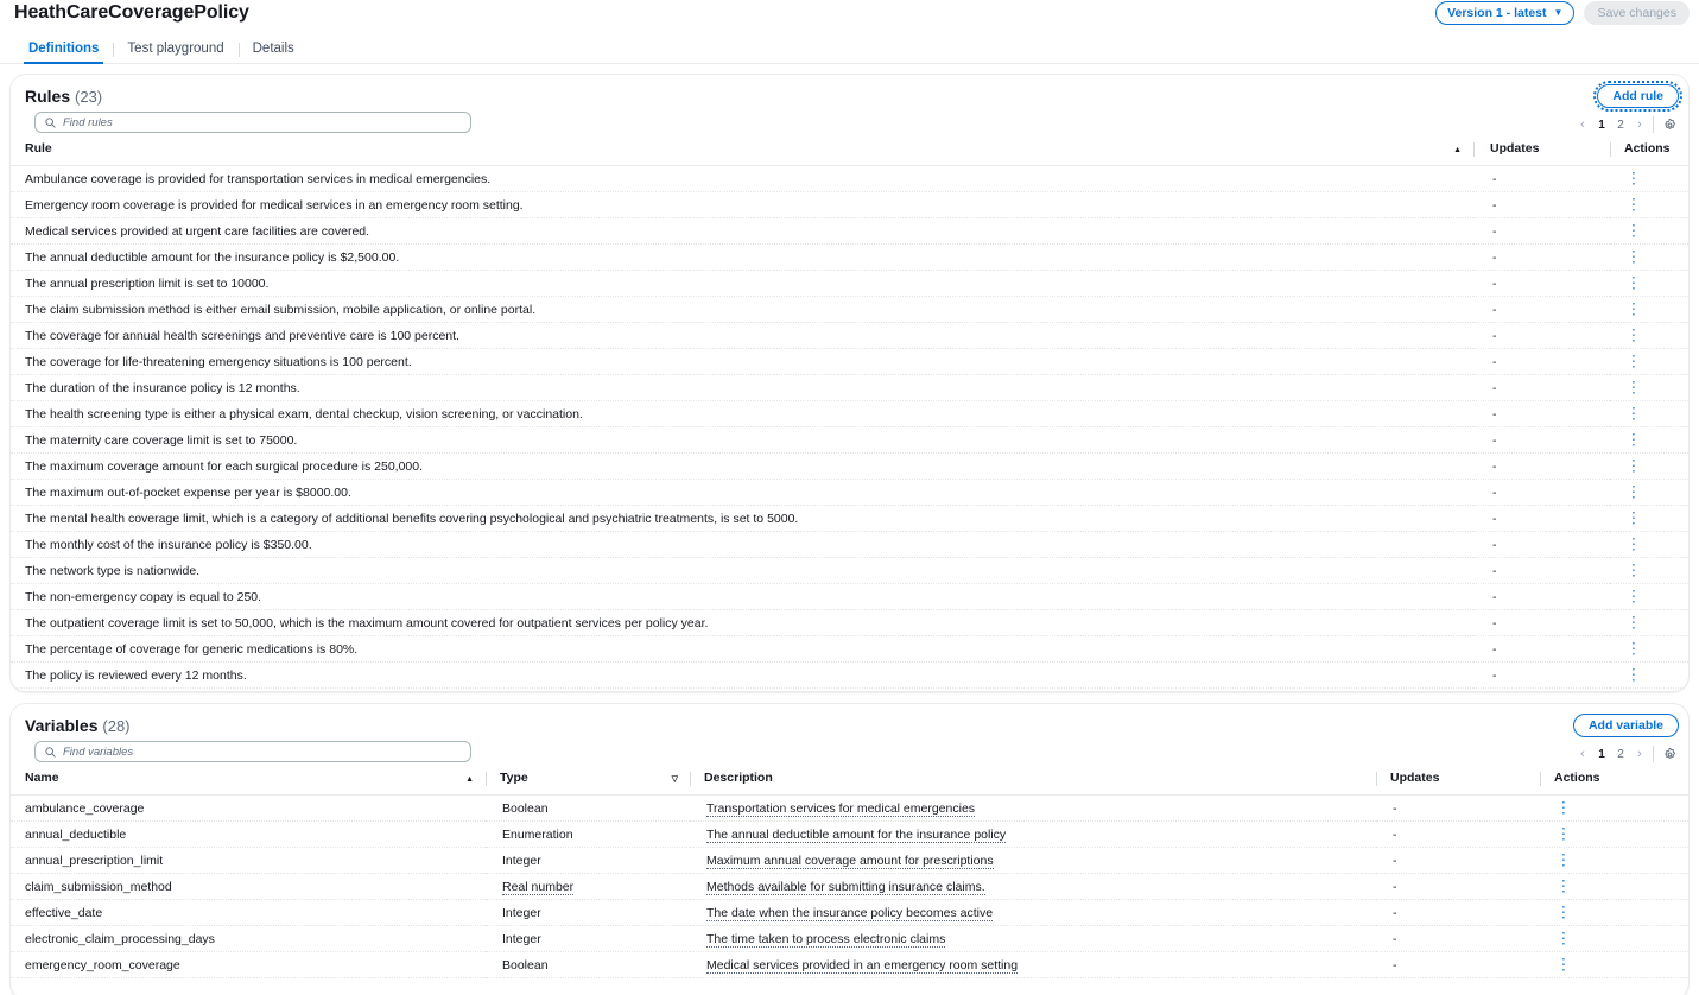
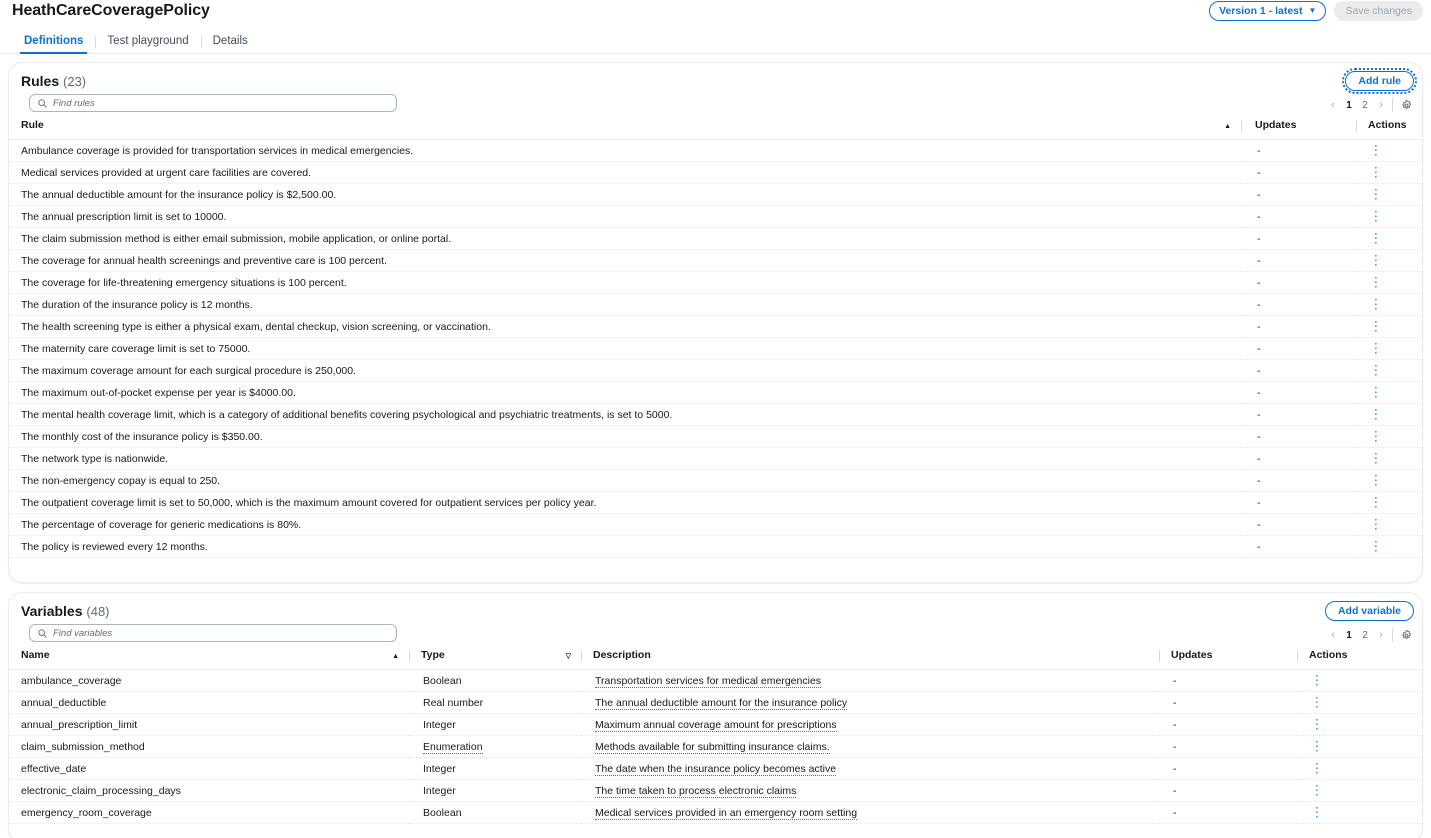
  HeathCareCoveragePolicy
  Version 1 - latest
  ▼
  Save changes
  Definitions
  Test playground
  Details
  Rules (23)
  Find rules
  Add rule
  ‹
  1
  2
  ›
  Rule	Updates	Actions
  Ambulance coverage is provided for transportation services in medical emergencies.	-	⋮
- Emergency room coverage is provided for medical services in an emergency room setting.	-	⋮
  Medical services provided at urgent care facilities are covered.	-	⋮
  The annual deductible amount for the insurance policy is $2,500.00.	-	⋮
  The annual prescription limit is set to 10000.	-	⋮
  The claim submission method is either email submission, mobile application, or online portal.	-	⋮
  The coverage for annual health screenings and preventive care is 100 percent.	-	⋮
  The coverage for life-threatening emergency situations is 100 percent.	-	⋮
  The duration of the insurance policy is 12 months.	-	⋮
  The health screening type is either a physical exam, dental checkup, vision screening, or vaccination.	-	⋮
  The maternity care coverage limit is set to 75000.	-	⋮
  The maximum coverage amount for each surgical procedure is 250,000.	-	⋮
- The maximum out-of-pocket expense per year is $8000.00.	-	⋮
+ The maximum out-of-pocket expense per year is $4000.00.	-	⋮
  The mental health coverage limit, which is a category of additional benefits covering psychological and psychiatric treatments, is set to 5000.	-	⋮
  The monthly cost of the insurance policy is $350.00.	-	⋮
  The network type is nationwide.	-	⋮
  The non-emergency copay is equal to 250.	-	⋮
  The outpatient coverage limit is set to 50,000, which is the maximum amount covered for outpatient services per policy year.	-	⋮
  The percentage of coverage for generic medications is 80%.	-	⋮
  The policy is reviewed every 12 months.	-	⋮
- Variables (28)
+ Variables (48)
  Find variables
  Add variable
  ‹
  1
  2
  ›
  Name	Type	Description	Updates	Actions
  ambulance_coverage	Boolean	Transportation services for medical emergencies	-	⋮
- annual_deductible	Enumeration	The annual deductible amount for the insurance policy	-	⋮
+ annual_deductible	Real number	The annual deductible amount for the insurance policy	-	⋮
  annual_prescription_limit	Integer	Maximum annual coverage amount for prescriptions	-	⋮
- claim_submission_method	Real number	Methods available for submitting insurance claims.	-	⋮
+ claim_submission_method	Enumeration	Methods available for submitting insurance claims.	-	⋮
  effective_date	Integer	The date when the insurance policy becomes active	-	⋮
  electronic_claim_processing_days	Integer	The time taken to process electronic claims	-	⋮
  emergency_room_coverage	Boolean	Medical services provided in an emergency room setting	-	⋮
